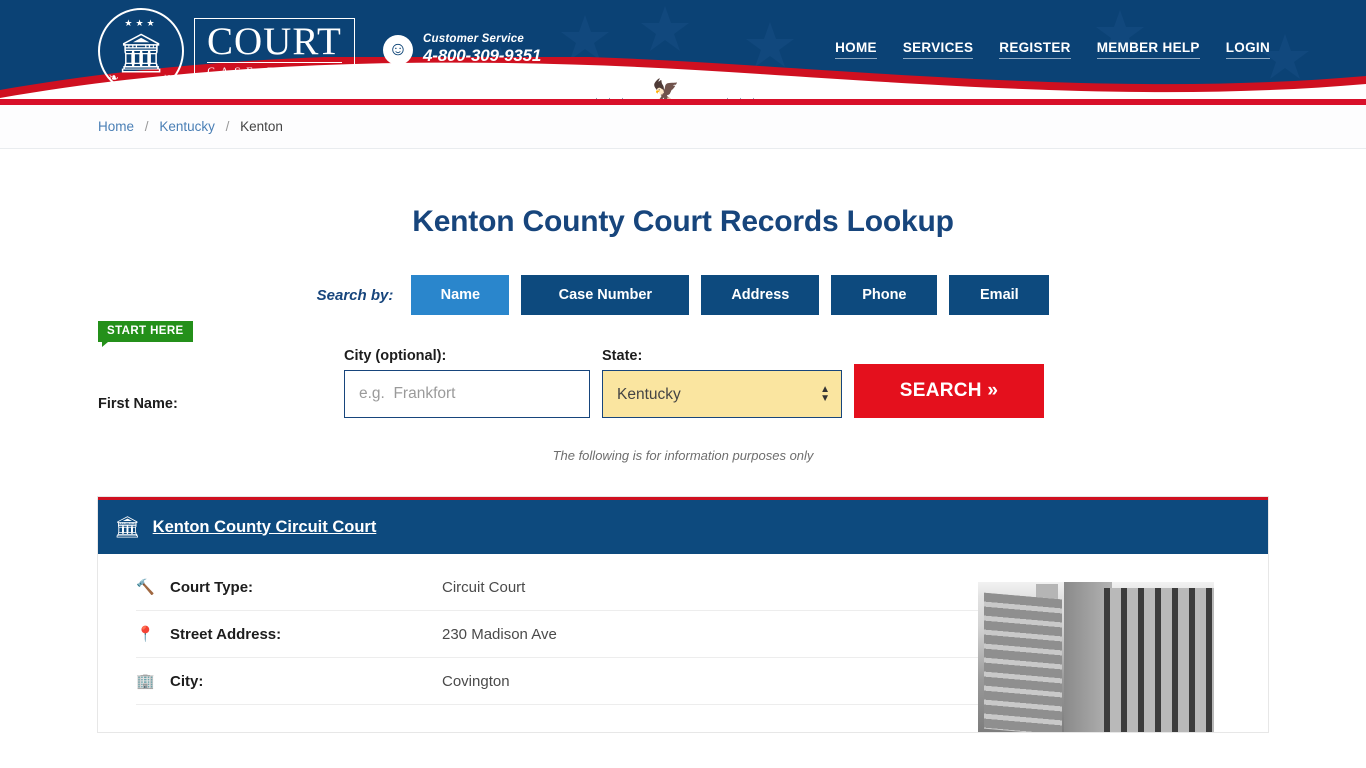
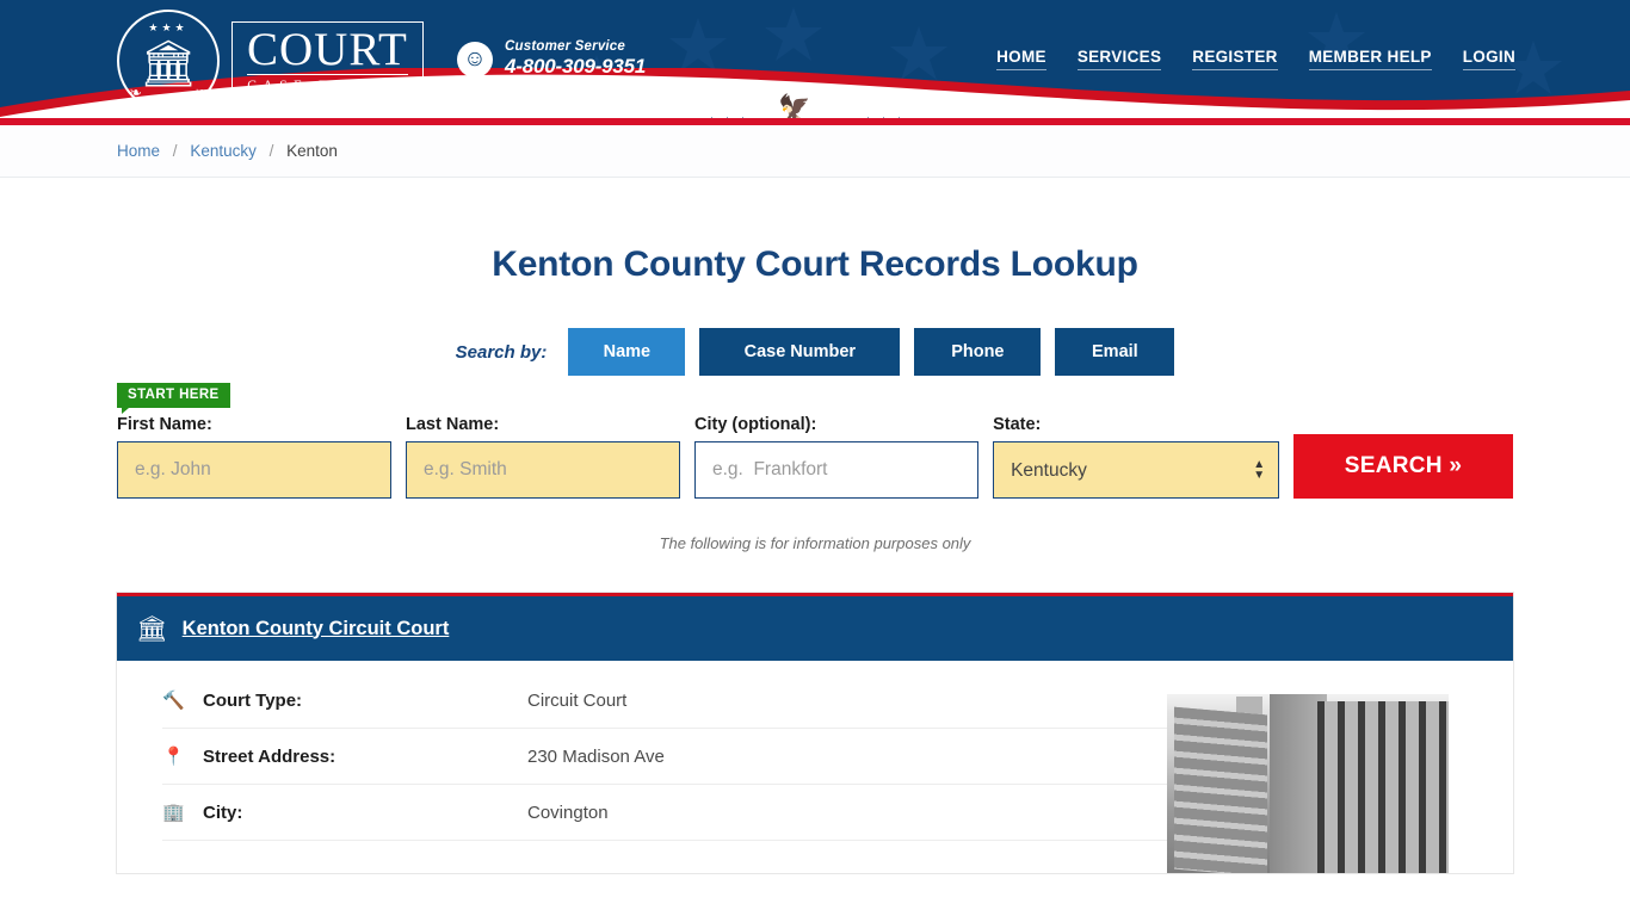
  🦅
  ★★★
  🏛
  ❧
  ❧
  COURT
  CASE FINDER
  ☺
  Customer Service
  4-800-309-9351
  HOME
  SERVICES
  REGISTER
  MEMBER HELP
  LOGIN
  Home / Kentucky / Kenton
  Kenton County Court Records Lookup
  Search by:
  Name
  Case Number
- Address
  Phone
  Email
  START HERE
  First Name:
+ e.g. John
+ Last Name:
+ e.g. Smith
  City (optional):
  e.g. Frankfort
  State:
  Kentucky
  ▲
  ▼
  SEARCH »
  The following is for information purposes only
  🏛
  Kenton County Circuit Court
  🔨
  Court Type:
  Circuit Court
  📍
  Street Address:
  230 Madison Ave
  🏢
  City:
  Covington
